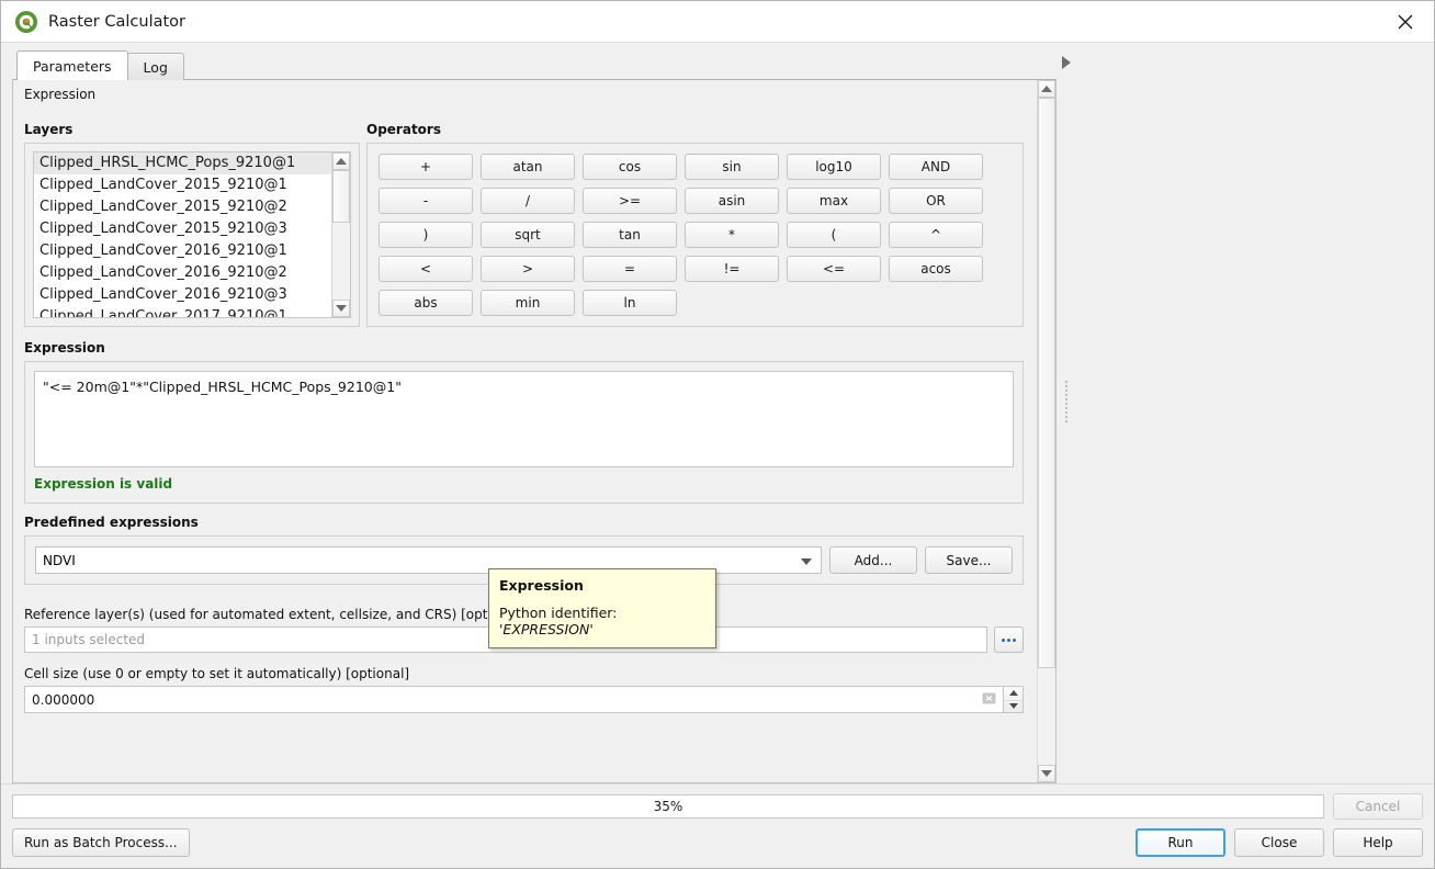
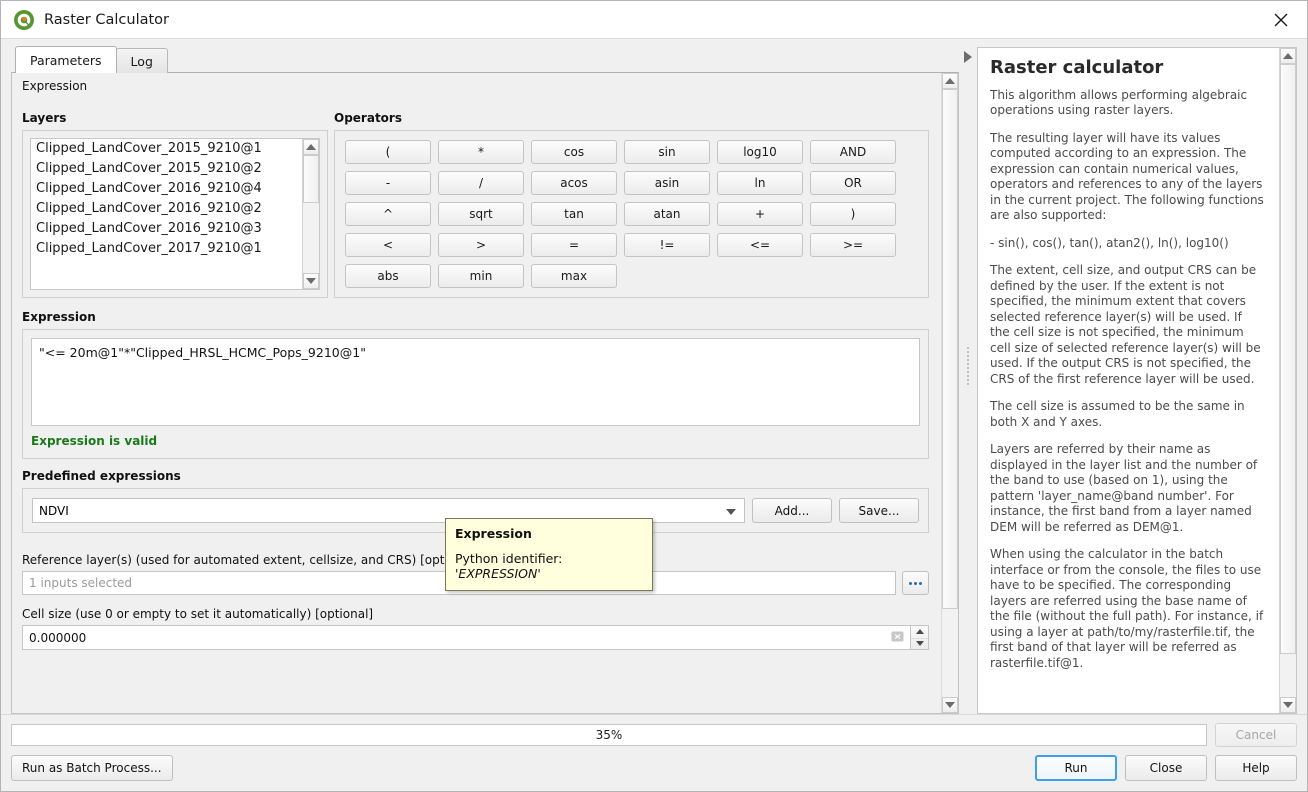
  Raster Calculator
  Parameters
  Log
  Expression
  Layers
- Clipped_HRSL_HCMC_Pops_9210@1
  Clipped_LandCover_2015_9210@1
  Clipped_LandCover_2015_9210@2
- Clipped_LandCover_2015_9210@3
- Clipped_LandCover_2016_9210@1
+ Clipped_LandCover_2016_9210@4
  Clipped_LandCover_2016_9210@2
  Clipped_LandCover_2016_9210@3
  Clipped_LandCover_2017_9210@1
  Operators
- +
+ (
- atan
+ *
  cos
  sin
  log10
  AND
  -
  /
- >=
+ acos
  asin
- max
+ ln
  OR
- )
+ ^
  sqrt
  tan
- *
+ atan
- (
+ +
- ^
+ )
  <
  >
  =
  !=
  <=
- acos
+ >=
  abs
  min
- ln
+ max
  Expression
  "<= 20m@1"*"Clipped_HRSL_HCMC_Pops_9210@1"
  Expression is valid
  Predefined expressions
  NDVI
  Add...
  Save...
  Reference layer(s) (used for automated extent, cellsize, and CRS) [opt
  1 inputs selected
  Cell size (use 0 or empty to set it automatically) [optional]
  0.000000
  Expression
  Python identifier: 'EXPRESSION'
+ Raster calculator
+ This algorithm allows performing algebraic operations using raster layers.
+ The resulting layer will have its values computed according to an expression. The expression can contain numerical values, operators and references to any of the layers in the current project. The following functions are also supported:
+ - sin(), cos(), tan(), atan2(), ln(), log10()
+ The extent, cell size, and output CRS can be defined by the user. If the extent is not specified, the minimum extent that covers selected reference layer(s) will be used. If the cell size is not specified, the minimum cell size of selected reference layer(s) will be used. If the output CRS is not specified, the CRS of the first reference layer will be used.
+ The cell size is assumed to be the same in both X and Y axes.
+ Layers are referred by their name as displayed in the layer list and the number of the band to use (based on 1), using the pattern 'layer_name@band number'. For instance, the first band from a layer named DEM will be referred as DEM@1.
+ When using the calculator in the batch interface or from the console, the files to use have to be specified. The corresponding layers are referred using the base name of the file (without the full path). For instance, if using a layer at path/to/my/rasterfile.tif, the first band of that layer will be referred as rasterfile.tif@1.
  35%
  Cancel
  Run as Batch Process...
  Run
  Close
  Help
